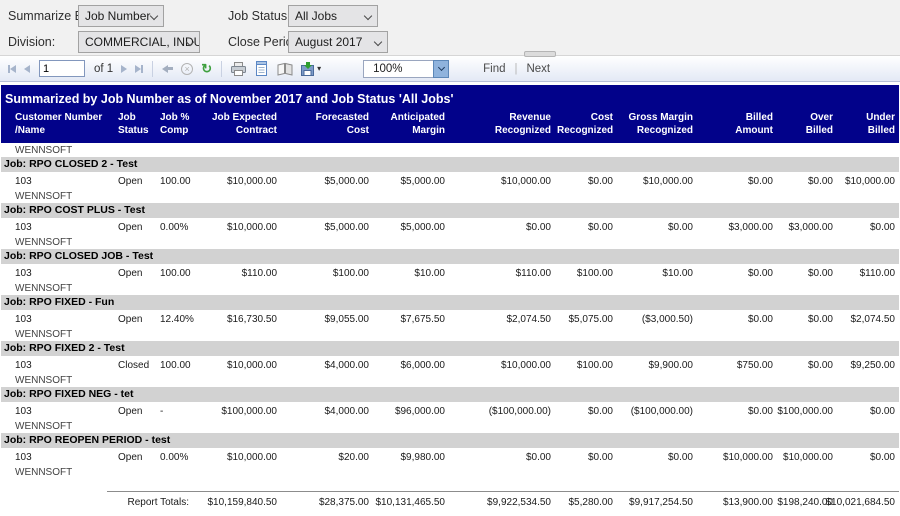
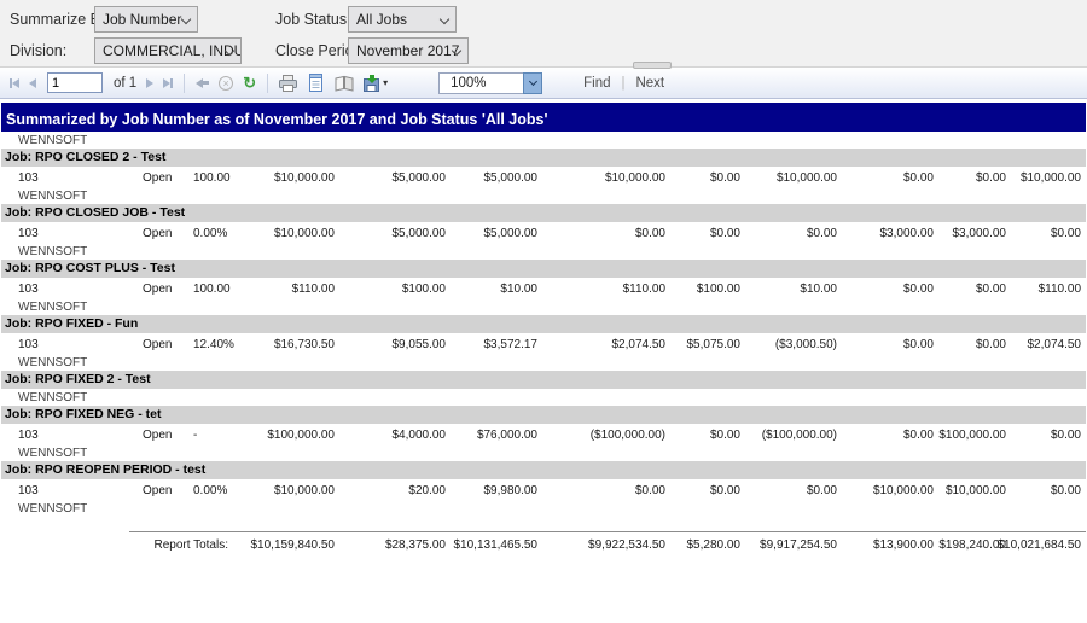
  Summarize
  Job Number
  Job Status
  All Jobs
  Division:
  COMMERCIAL, INDU
  Close Peri
- August 2017
+ November 2017
  1
  of 1
  ×
  ↻
  ▾
  100%
  Find
  |
  Next
  Summarized by Job Number as of November 2017 and Job Status 'All Jobs'
- Customer Number /Name	Job Status	Job % Comp	Job Expected Contract	Forecasted Cost	Anticipated Margin	Revenue Recognized	Cost Recognized	Gross Margin Recognized	Billed Amount	Over Billed	Under Billed
  WENNSOFT
  Job: RPO CLOSED 2 - Test
  103	Open	100.00	$10,000.00	$5,000.00	$5,000.00	$10,000.00	$0.00	$10,000.00	$0.00	$0.00	$10,000.00
  WENNSOFT
- Job: RPO COST PLUS - Test
+ Job: RPO CLOSED JOB - Test
  103	Open	0.00%	$10,000.00	$5,000.00	$5,000.00	$0.00	$0.00	$0.00	$3,000.00	$3,000.00	$0.00
  WENNSOFT
- Job: RPO CLOSED JOB - Test
+ Job: RPO COST PLUS - Test
  103	Open	100.00	$110.00	$100.00	$10.00	$110.00	$100.00	$10.00	$0.00	$0.00	$110.00
  WENNSOFT
  Job: RPO FIXED - Fun
- 103	Open	12.40%	$16,730.50	$9,055.00	$7,675.50	$2,074.50	$5,075.00	($3,000.50)	$0.00	$0.00	$2,074.50
+ 103	Open	12.40%	$16,730.50	$9,055.00	$3,572.17	$2,074.50	$5,075.00	($3,000.50)	$0.00	$0.00	$2,074.50
  WENNSOFT
  Job: RPO FIXED 2 - Test
- 103	Closed	100.00	$10,000.00	$4,000.00	$6,000.00	$10,000.00	$100.00	$9,900.00	$750.00	$0.00	$9,250.00
  WENNSOFT
  Job: RPO FIXED NEG - tet
- 103	Open	-	$100,000.00	$4,000.00	$96,000.00	($100,000.00)	$0.00	($100,000.00)	$0.00	$100,000.00	$0.00
+ 103	Open	-	$100,000.00	$4,000.00	$76,000.00	($100,000.00)	$0.00	($100,000.00)	$0.00	$100,000.00	$0.00
  WENNSOFT
  Job: RPO REOPEN PERIOD - test
  103	Open	0.00%	$10,000.00	$20.00	$9,980.00	$0.00	$0.00	$0.00	$10,000.00	$10,000.00	$0.00
  WENNSOFT
  	Report Totals:	$10,159,840.50	$28,375.00	$10,131,465.50	$9,922,534.50	$5,280.00	$9,917,254.50	$13,900.00	$198,240.00	$10,021,684.50
